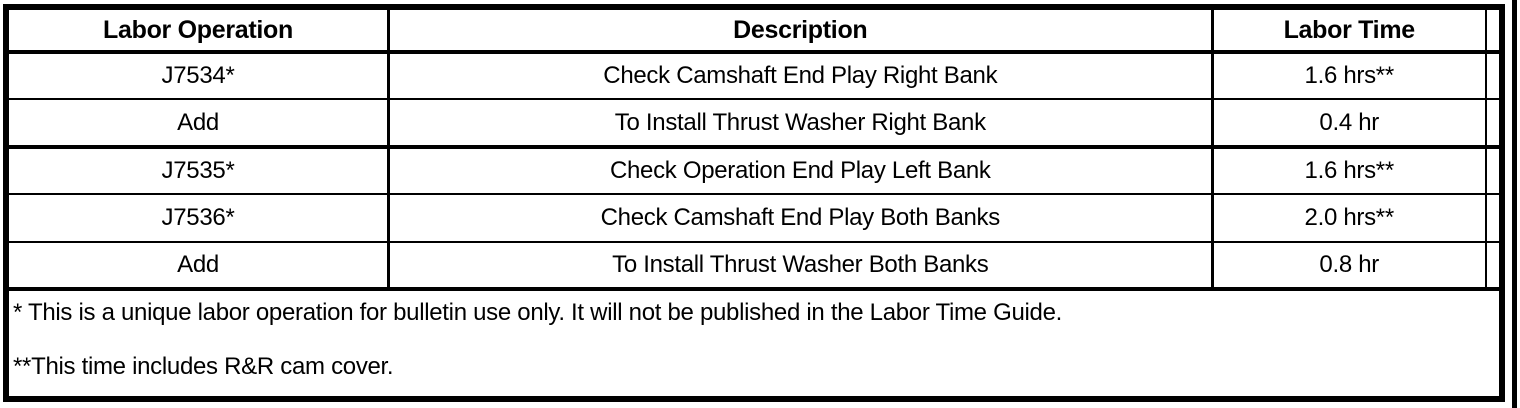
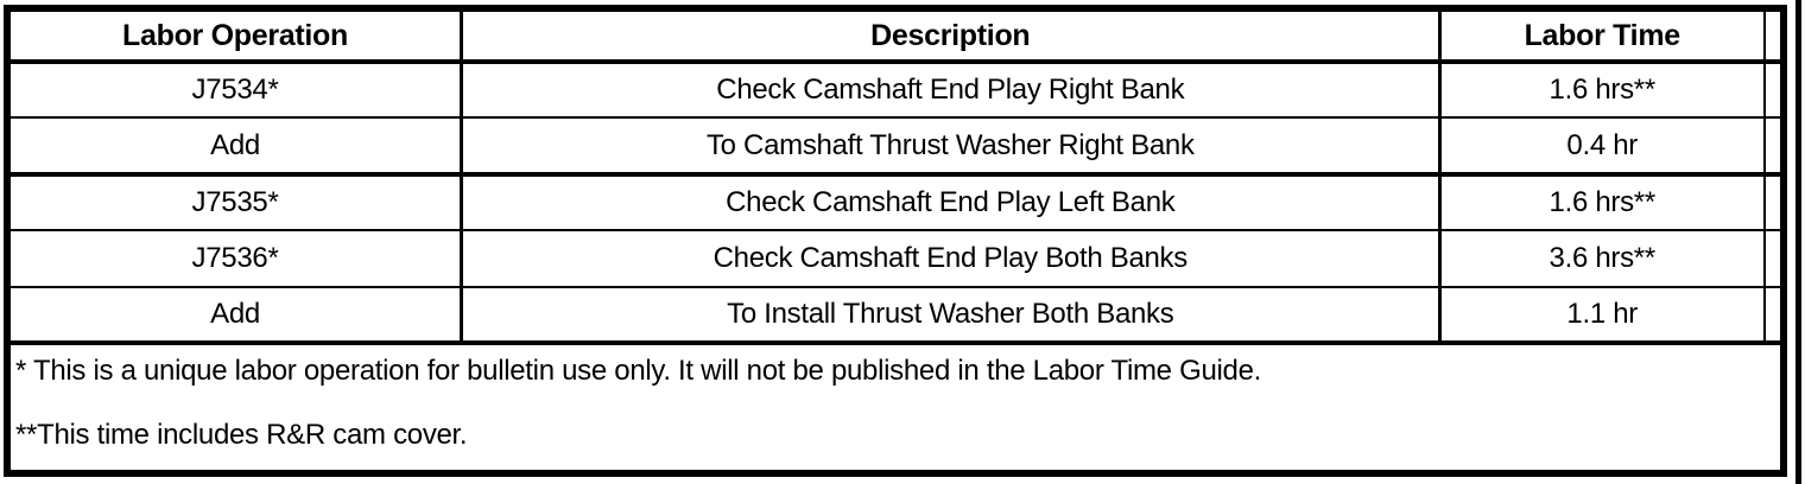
  Labor Operation	Description	Labor Time
  J7534*	Check Camshaft End Play Right Bank	1.6 hrs**
- Add	To Install Thrust Washer Right Bank	0.4 hr
+ Add	To Camshaft Thrust Washer Right Bank	0.4 hr
- J7535*	Check Operation End Play Left Bank	1.6 hrs**
+ J7535*	Check Camshaft End Play Left Bank	1.6 hrs**
- J7536*	Check Camshaft End Play Both Banks	2.0 hrs**
+ J7536*	Check Camshaft End Play Both Banks	3.6 hrs**
- Add	To Install Thrust Washer Both Banks	0.8 hr
+ Add	To Install Thrust Washer Both Banks	1.1 hr
  * This is a unique labor operation for bulletin use only. It will not be published in the Labor Time Guide. **This time includes R&R cam cover.
